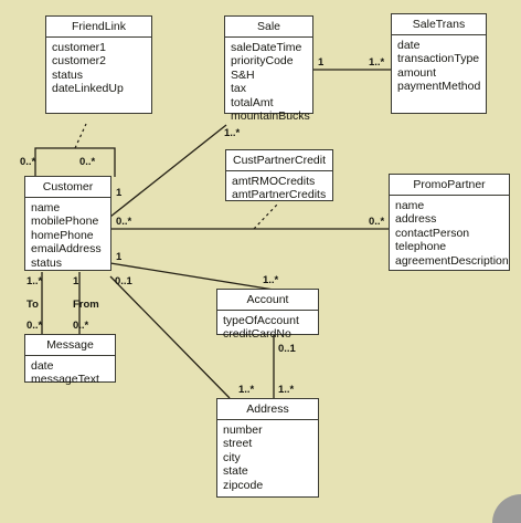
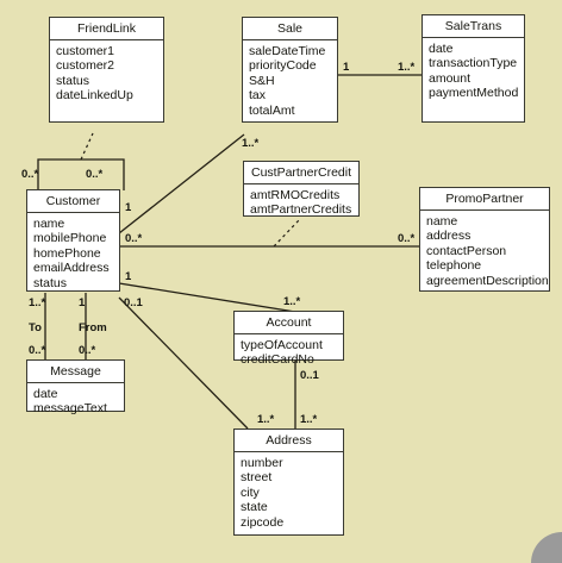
  FriendLink
  customer1
  customer2
  status
  dateLinkedUp
  Sale
  saleDateTime
  priorityCode
  S&H
  tax
  totalAmt
- mountainBucks
  SaleTrans
  date
  transactionType
  amount
  paymentMethod
  CustPartnerCredit
  amtRMOCredits
  amtPartnerCredits
  Customer
  name
  mobilePhone
  homePhone
  emailAddress
  status
  PromoPartner
  name
  address
  contactPerson
  telephone
  agreementDescription
  Account
  typeOfAccount
  creditCardNo
  Message
  date
  messageText
  Address
  number
  street
  city
  state
  zipcode
  1
  1..*
  0..*
  0..*
  1..*
  1
  0..*
  0..*
  1
  1..*
  1..*
  1
  0..1
  0..*
  0..*
  0..1
  1..*
  1..*
  To
  From
